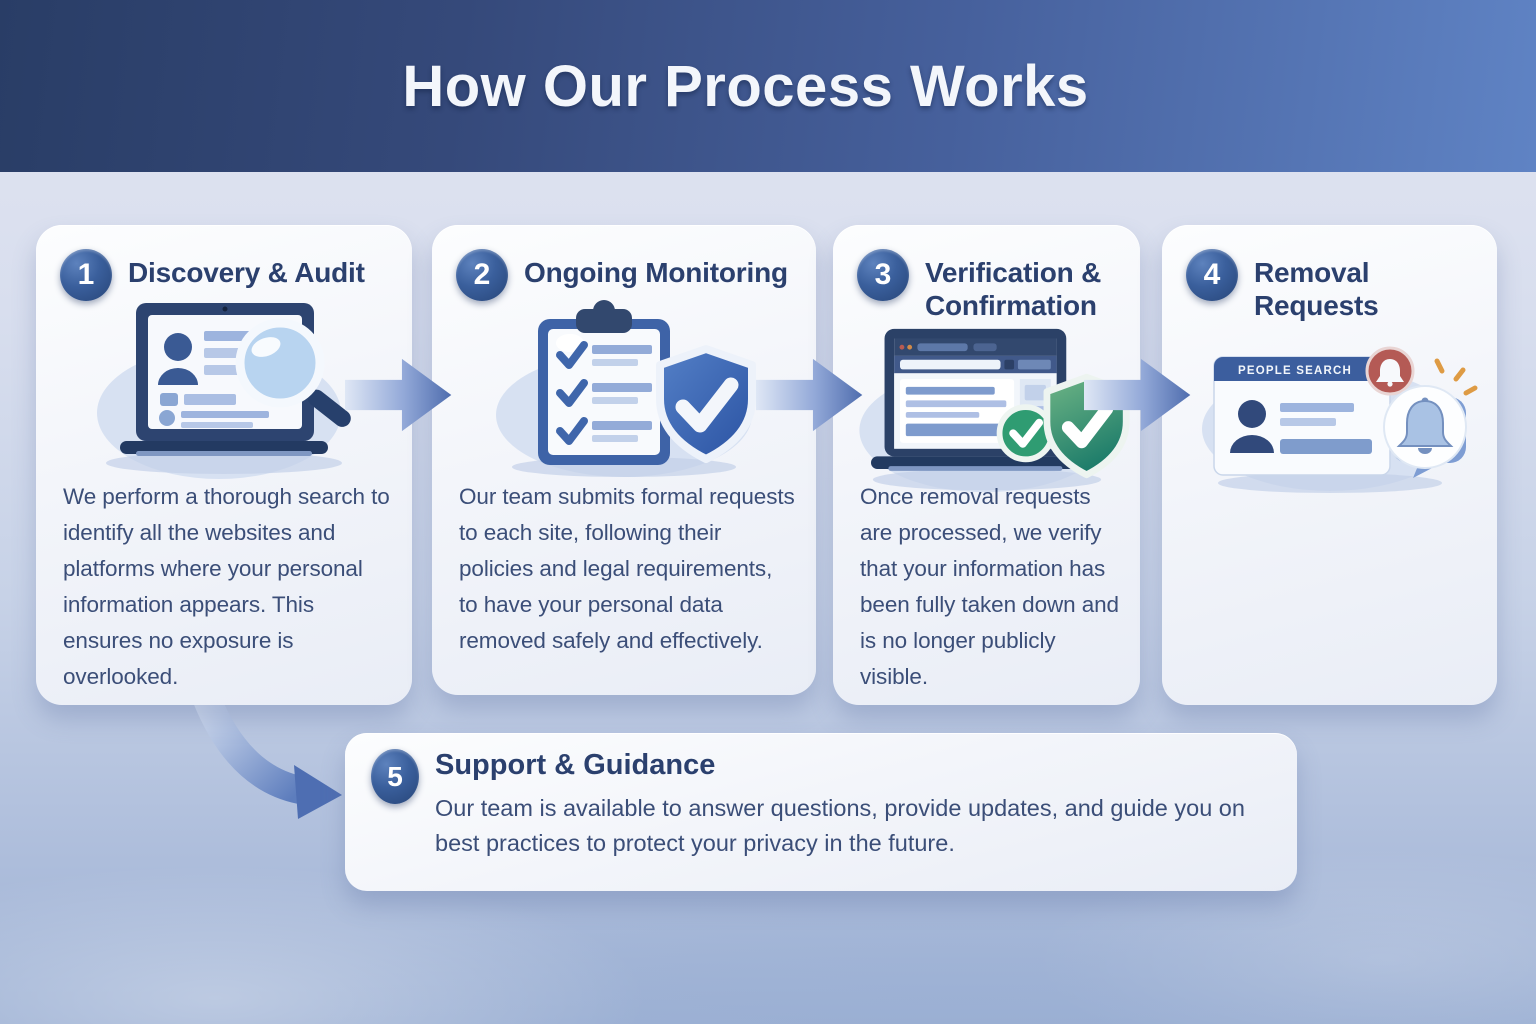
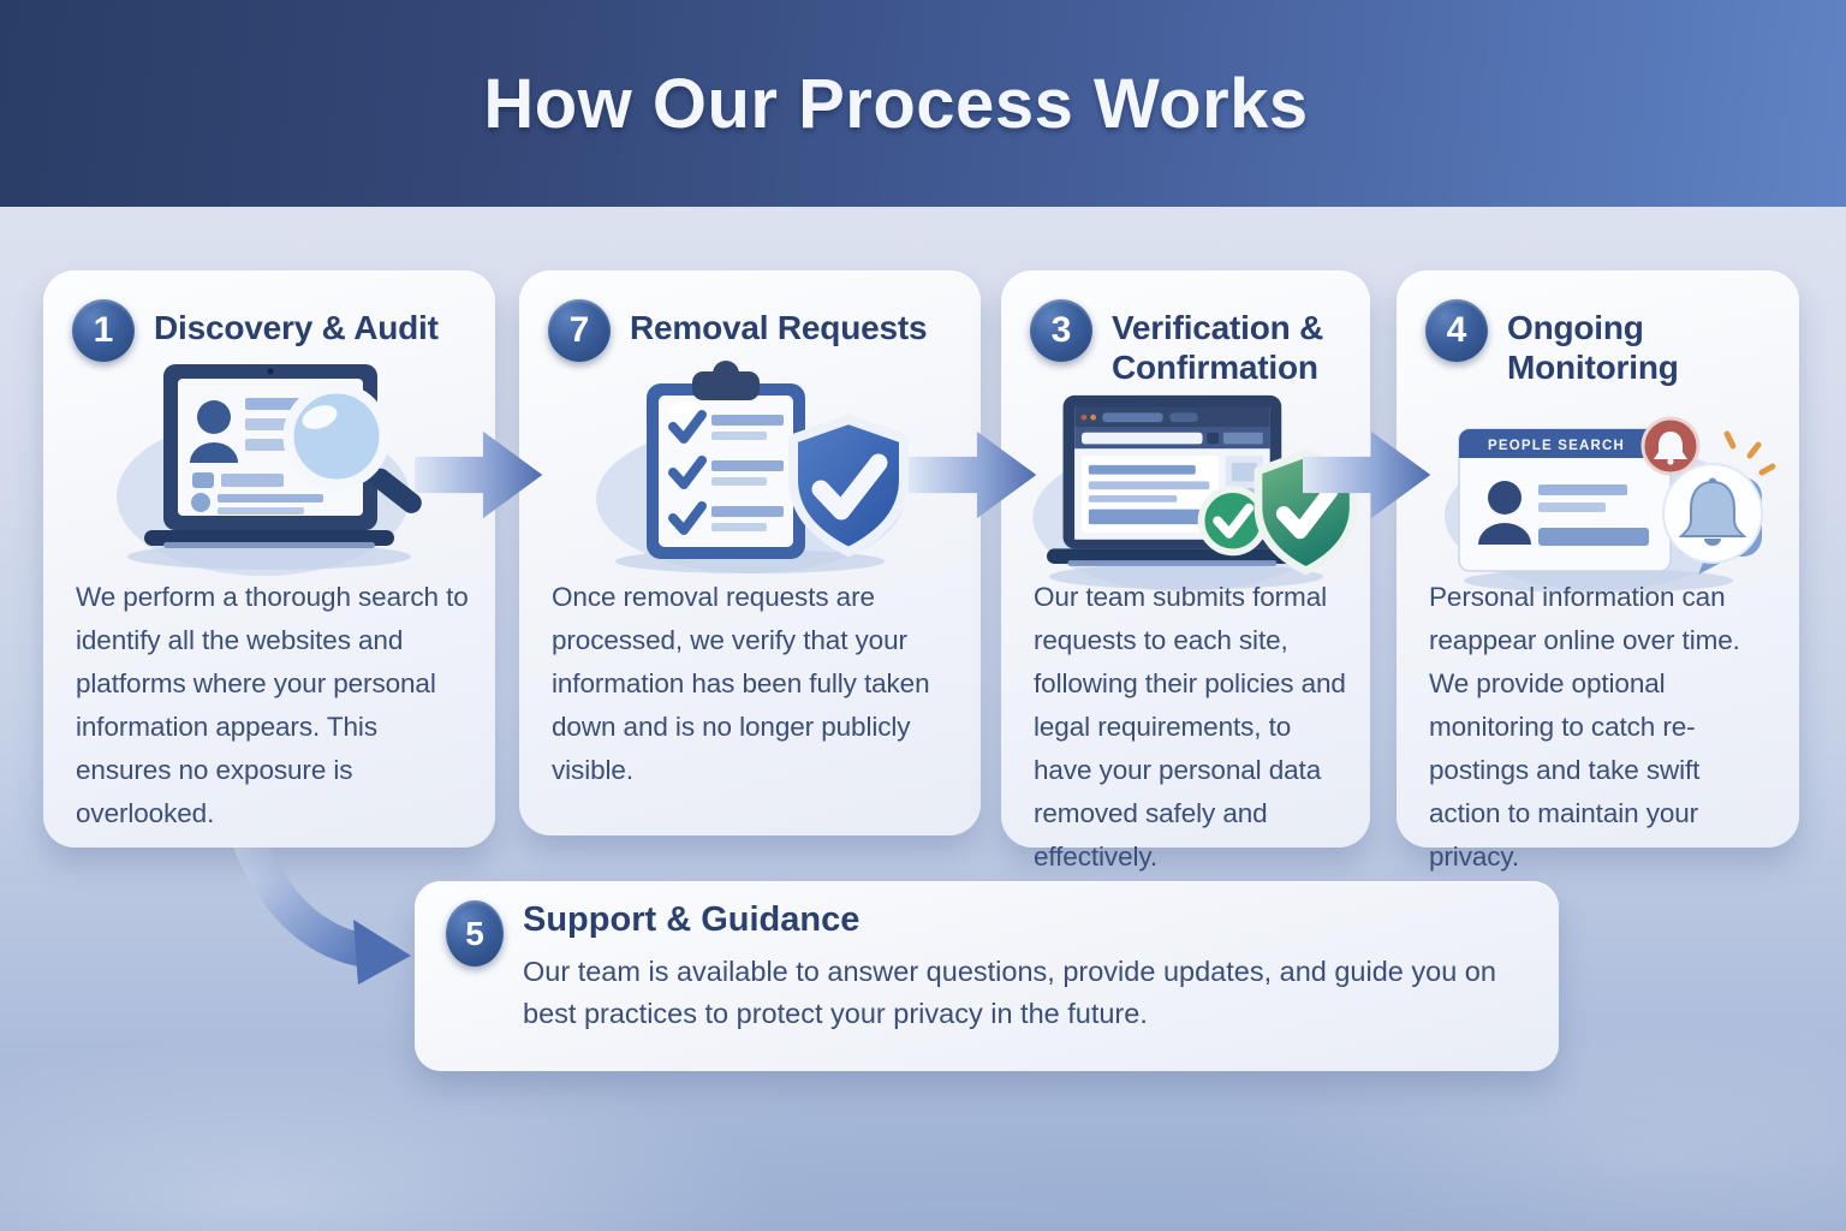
  How Our Process Works
  1
  Discovery & Audit
  We perform a thorough search to identify all the websites and platforms where your personal information appears. This ensures no exposure is overlooked.
- 2
+ 7
- Ongoing Monitoring
+ Removal Requests
- Our team submits formal requests to each site, following their policies and legal requirements, to have your personal data removed safely and effectively.
+ Once removal requests are processed, we verify that your information has been fully taken down and is no longer publicly visible.
  3
  Verification & Confirmation
- Once removal requests are processed, we verify that your information has been fully taken down and is no longer publicly visible.
+ Our team submits formal requests to each site, following their policies and legal requirements, to have your personal data removed safely and effectively.
  4
- Removal Requests
+ Ongoing Monitoring
  PEOPLE SEARCH
+ Personal information can reappear online over time. We provide optional monitoring to catch re-postings and take swift action to maintain your privacy.
  5
  Support & Guidance
  Our team is available to answer questions, provide updates, and guide you on best practices to protect your privacy in the future.
